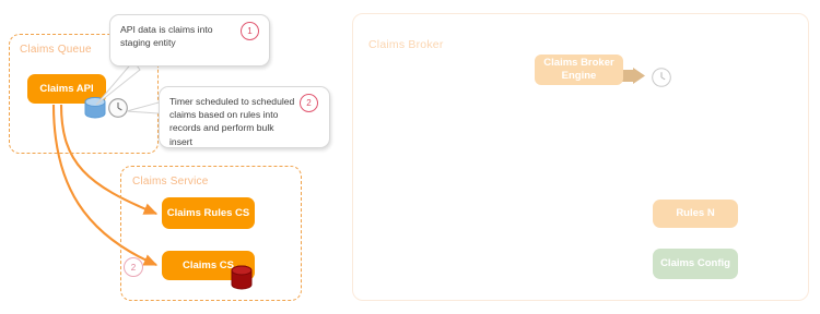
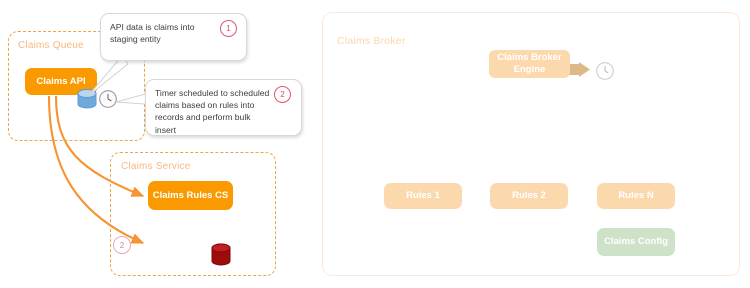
  Claims Queue
  Claims Service
  Claims Broker
  Claims API
  Claims Rules CS
- Claims CS
  2
  Claims Broker Engine
+ Rules 1
+ Rules 2
  Rules N
  Claims Config
  API data is claims into staging entity
  1
  Timer scheduled to scheduled claims based on rules into records and perform bulk insert
  2
